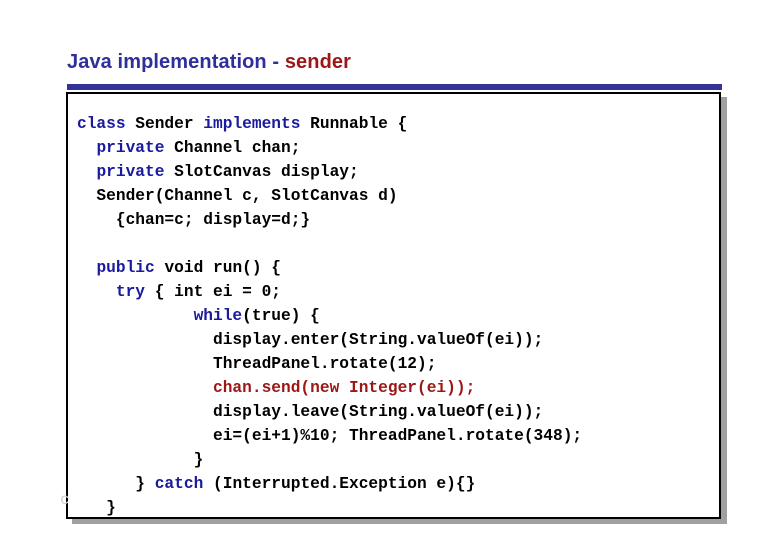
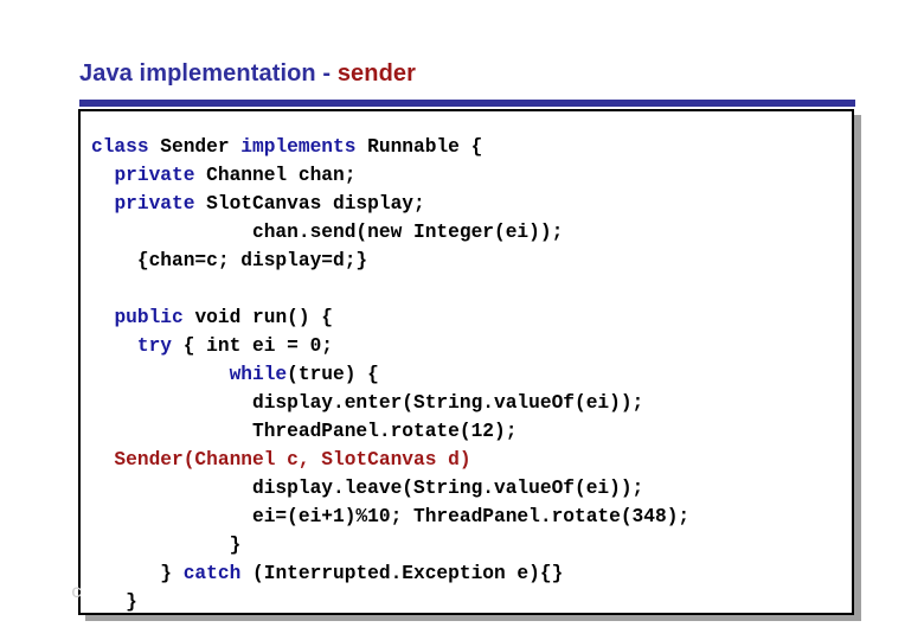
  Java implementation - sender
  class Sender implements Runnable {
  private Channel chan;
  private SlotCanvas display;
- Sender(Channel c, SlotCanvas d)
+ chan.send(new Integer(ei));
  {chan=c; display=d;}
  public void run() {
  try { int ei = 0;
  while(true) {
  display.enter(String.valueOf(ei));
  ThreadPanel.rotate(12);
- chan.send(new Integer(ei));
+ Sender(Channel c, SlotCanvas d)
  display.leave(String.valueOf(ei));
  ei=(ei+1)%10; ThreadPanel.rotate(348);
  }
  } catch (Interrupted.Exception e){}
  }
  c
